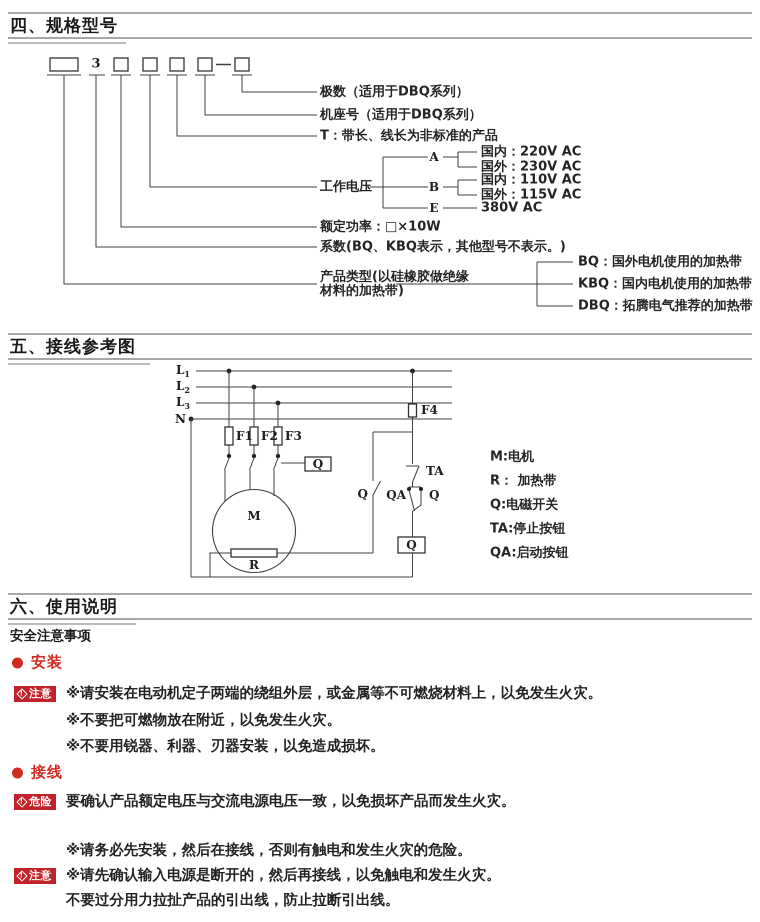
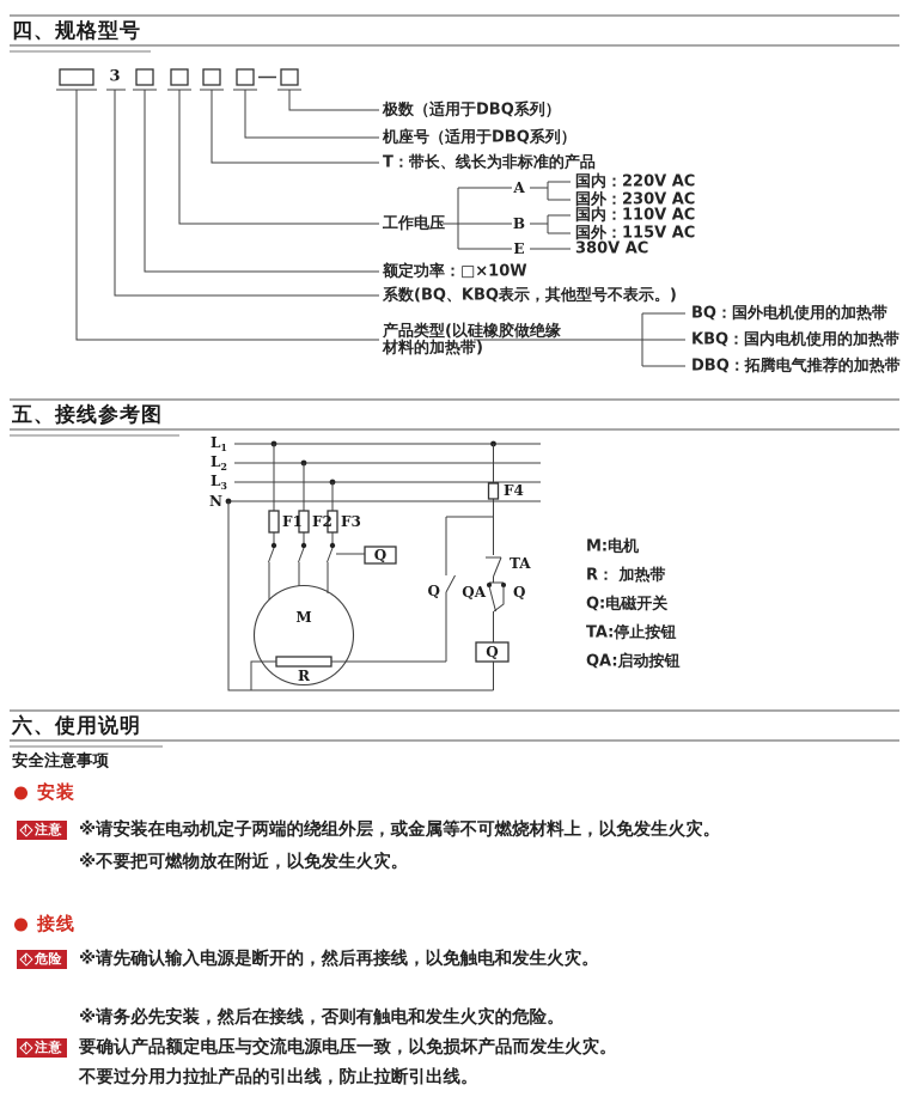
  四、规格型号
  五、接线参考图
  六、使用说明
  3
  极数（适用于DBQ系列）
  机座号（适用于DBQ系列）
  T：带长、线长为非标准的产品
  工作电压
  A
  B
  E
  国内：220V AC
  国外：230V AC
  国内：110V AC
  国外：115V AC
  380V AC
  额定功率：□×10W
  系数(BQ、KBQ表示，其他型号不表示。)
  产品类型(以硅橡胶做绝缘
  材料的加热带)
  BQ：国外电机使用的加热带
  KBQ：国内电机使用的加热带
  DBQ：拓腾电气推荐的加热带
  L1
  L2
  L3
  N
  F1
  F2
  F3
  F4
  Q
  Q
  TA
  QA
  Q
  Q
  M
  R
  M:电机
  R： 加热带
  Q:电磁开关
  TA:停止按钮
  QA:启动按钮
  安全注意事项
  安装
  注意
  ※请安装在电动机定子两端的绕组外层，或金属等不可燃烧材料上，以免发生火灾。
  ※不要把可燃物放在附近，以免发生火灾。
- ※不要用锐器、利器、刃器安装，以免造成损坏。
  接线
  危险
- 要确认产品额定电压与交流电源电压一致，以免损坏产品而发生火灾。
+ ※请先确认输入电源是断开的，然后再接线，以免触电和发生火灾。
  ※请务必先安装，然后在接线，否则有触电和发生火灾的危险。
  注意
- ※请先确认输入电源是断开的，然后再接线，以免触电和发生火灾。
+ 要确认产品额定电压与交流电源电压一致，以免损坏产品而发生火灾。
  不要过分用力拉扯产品的引出线，防止拉断引出线。
